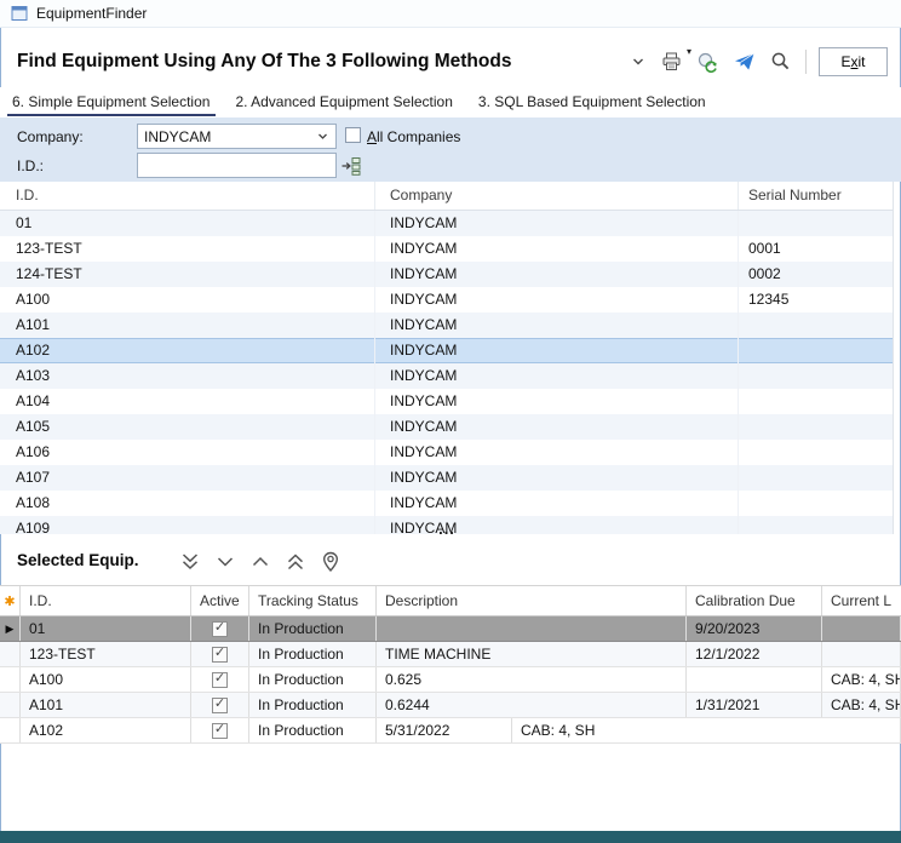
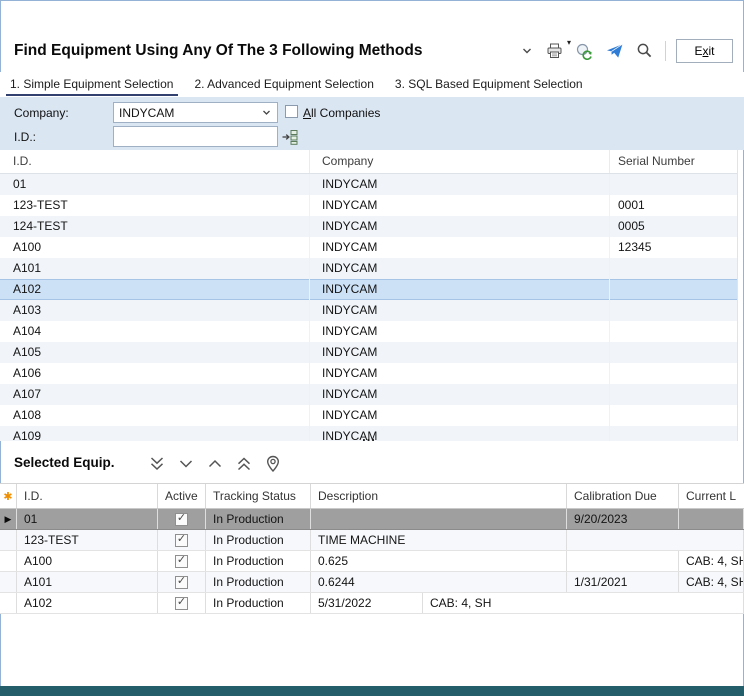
- EquipmentFinder
  Find Equipment Using Any Of The 3 Following Methods
  ▾
  Exit
- 6. Simple Equipment Selection
+ 1. Simple Equipment Selection
  2. Advanced Equipment Selection
  3. SQL Based Equipment Selection
  Company:
  INDYCAM
  All Companies
  I.D.:
  I.D.
  Company
  Serial Number
  01
  INDYCAM
  123-TEST
  INDYCAM
  0001
  124-TEST
  INDYCAM
- 0002
+ 0005
  A100
  INDYCAM
  12345
  A101
  INDYCAM
  A102
  INDYCAM
  A103
  INDYCAM
  A104
  INDYCAM
  A105
  INDYCAM
  A106
  INDYCAM
  A107
  INDYCAM
  A108
  INDYCAM
  A109
  INDYCAM
  ...
  Selected Equip.
  ✱
  I.D.
  Active
  Tracking Status
  Description
  Calibration Due
  Current L
  ▶
  01
  ✓
  In Production
  9/20/2023
  123-TEST
  ✓
  In Production
  TIME MACHINE
- 12/1/2022
  A100
  ✓
  In Production
  0.625
  CAB: 4, SH
  A101
  ✓
  In Production
  0.6244
  1/31/2021
  CAB: 4, SH
  A102
  ✓
  In Production
  5/31/2022
  CAB: 4, SH
